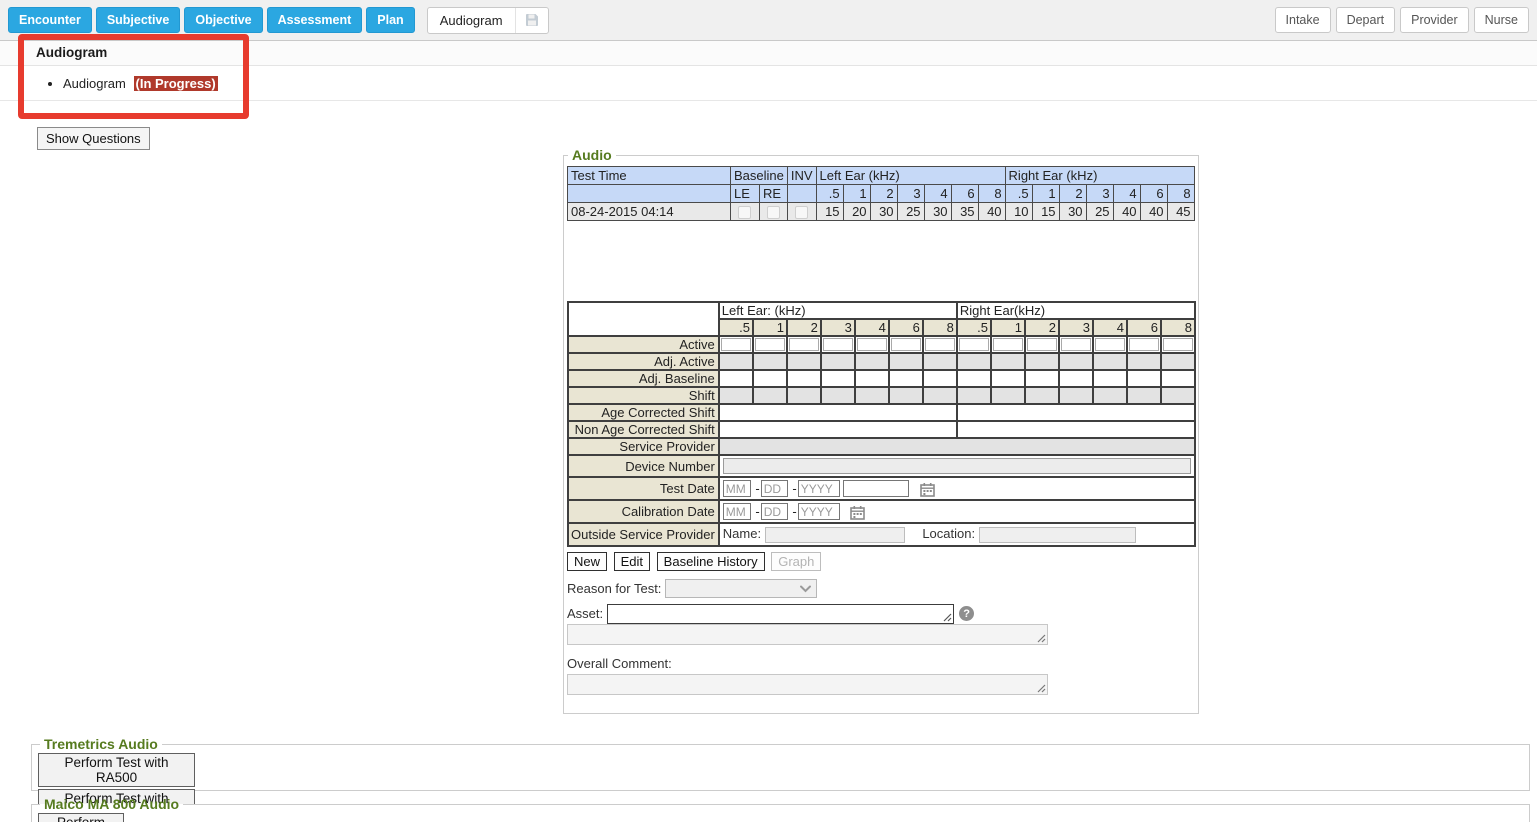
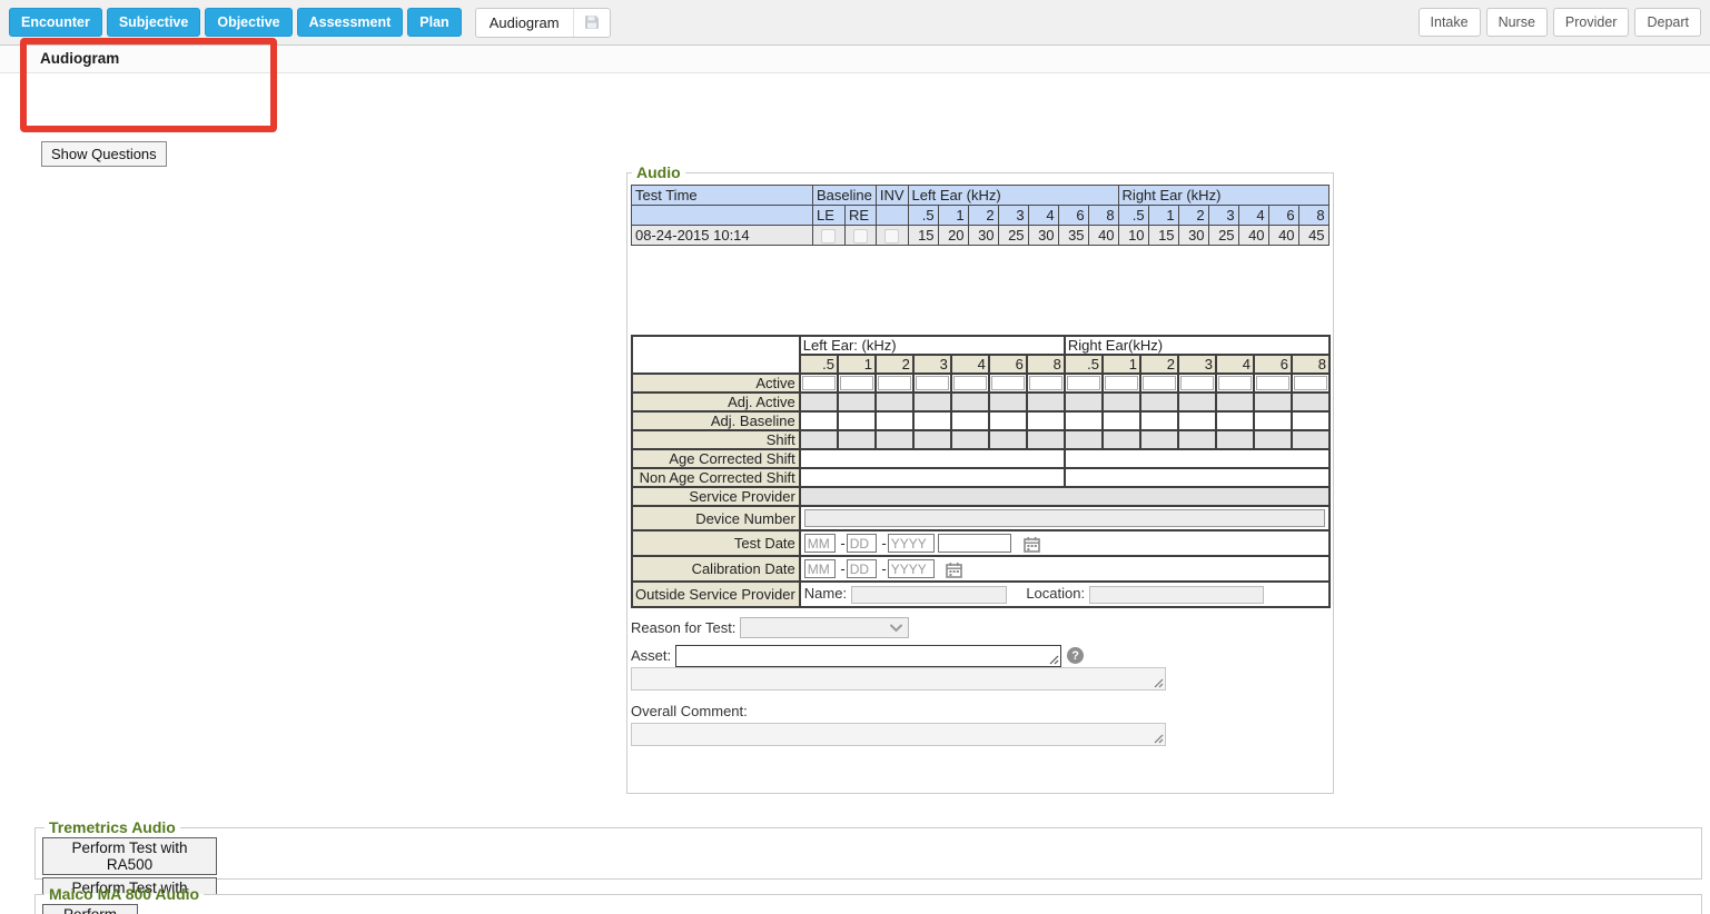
  Encounter
  Subjective
  Objective
  Assessment
  Plan
  Audiogram
  Intake
- Depart
+ Nurse
  Provider
- Nurse
+ Depart
  Audiogram
- Audiogram (In Progress)
  Show Questions
  Audio
  Test Time	Baseline	INV	Left Ear (kHz)	Right Ear (kHz)
  	LE	RE		.5	1	2	3	4	6	8	.5	1	2	3	4	6	8
- 08-24-2015 04:14				15	20	30	25	30	35	40	10	15	30	25	40	40	45
+ 08-24-2015 10:14				15	20	30	25	30	35	40	10	15	30	25	40	40	45
  	Left Ear: (kHz)	Right Ear(kHz)
  .5	1	2	3	4	6	8	.5	1	2	3	4	6	8
  Active
  Adj. Active
  Adj. Baseline
  Shift
  Age Corrected Shift
  Non Age Corrected Shift
  Service Provider
  Device Number
  Test Date	MM - DD - YYYY
  Calibration Date	MM - DD - YYYY
  Outside Service Provider	Name: Location:
- New Edit Baseline History Graph
  Reason for Test:
  Asset:
  ?
  Overall Comment:
  Tremetrics Audio
  Perform Test with RA500
  Maico MA 800 Audio
